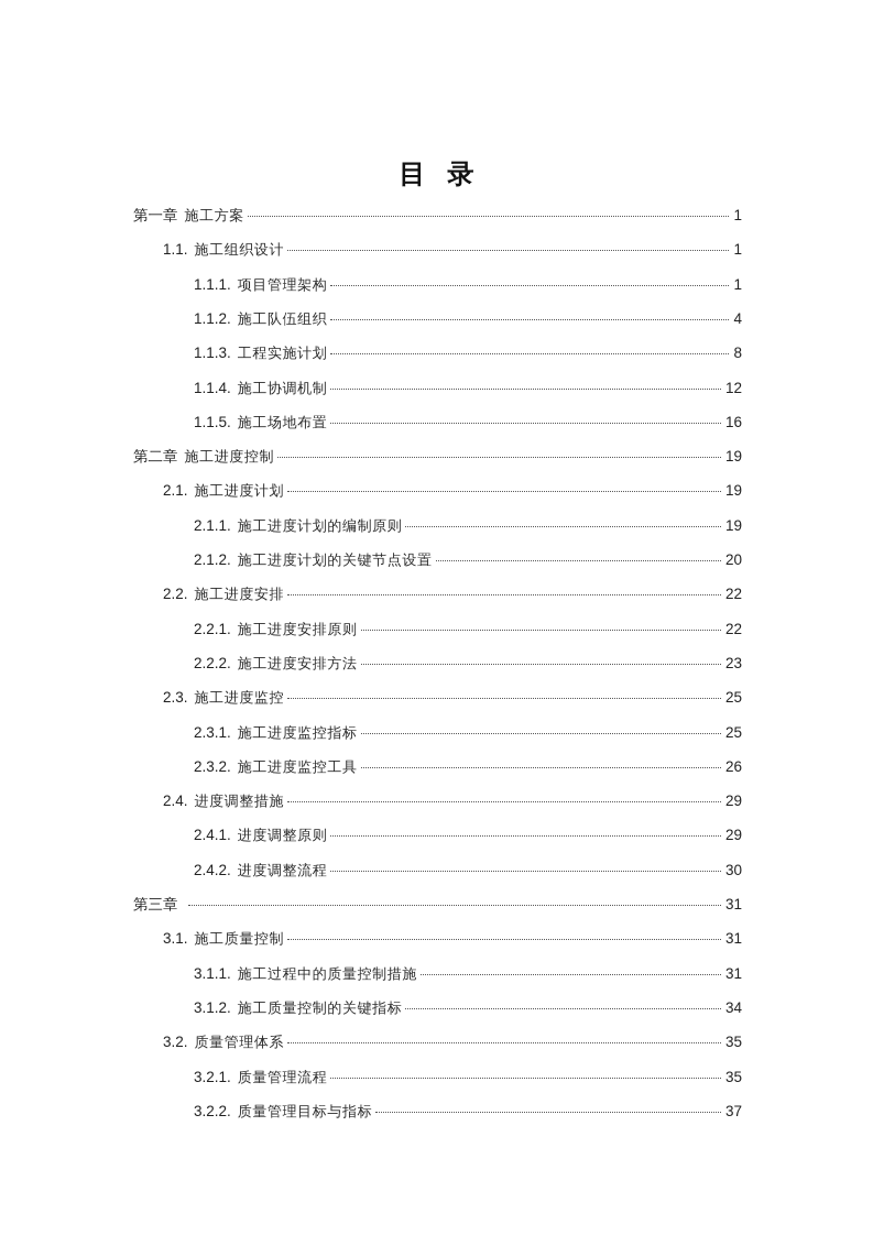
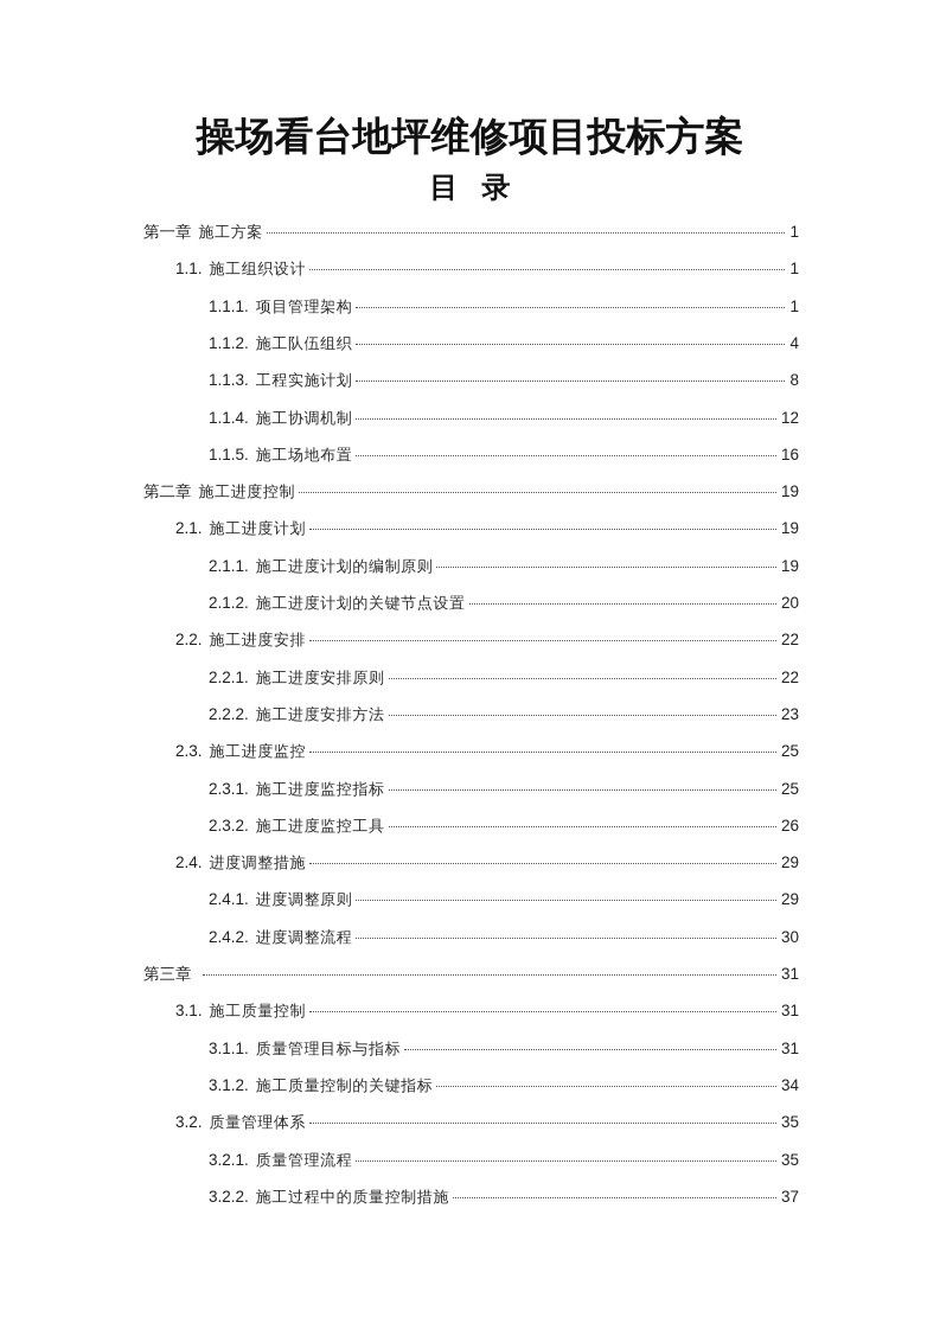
+ 操场看台地坪维修项目投标方案
  目录
  第一章
  施工方案
  1
  1.1.
  施工组织设计
  1
  1.1.1.
  项目管理架构
  1
  1.1.2.
  施工队伍组织
  4
  1.1.3.
  工程实施计划
  8
  1.1.4.
  施工协调机制
  12
  1.1.5.
  施工场地布置
  16
  第二章
  施工进度控制
  19
  2.1.
  施工进度计划
  19
  2.1.1.
  施工进度计划的编制原则
  19
  2.1.2.
  施工进度计划的关键节点设置
  20
  2.2.
  施工进度安排
  22
  2.2.1.
  施工进度安排原则
  22
  2.2.2.
  施工进度安排方法
  23
  2.3.
  施工进度监控
  25
  2.3.1.
  施工进度监控指标
  25
  2.3.2.
  施工进度监控工具
  26
  2.4.
  进度调整措施
  29
  2.4.1.
  进度调整原则
  29
  2.4.2.
  进度调整流程
  30
  第三章
  31
  3.1.
  施工质量控制
  31
  3.1.1.
- 施工过程中的质量控制措施
+ 质量管理目标与指标
  31
  3.1.2.
  施工质量控制的关键指标
  34
  3.2.
  质量管理体系
  35
  3.2.1.
  质量管理流程
  35
  3.2.2.
- 质量管理目标与指标
+ 施工过程中的质量控制措施
  37
